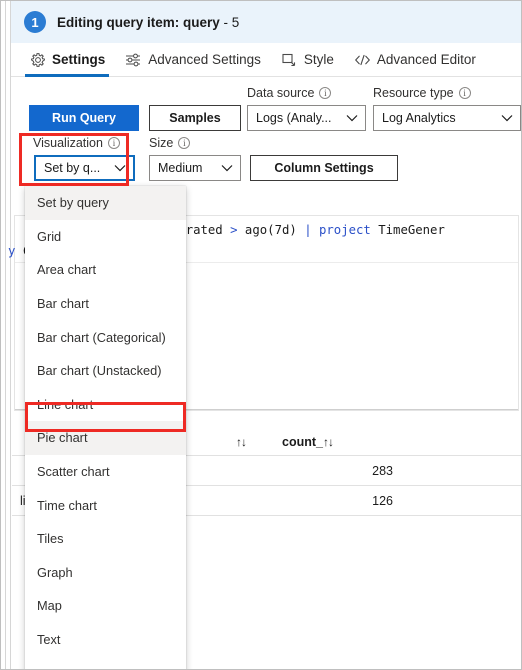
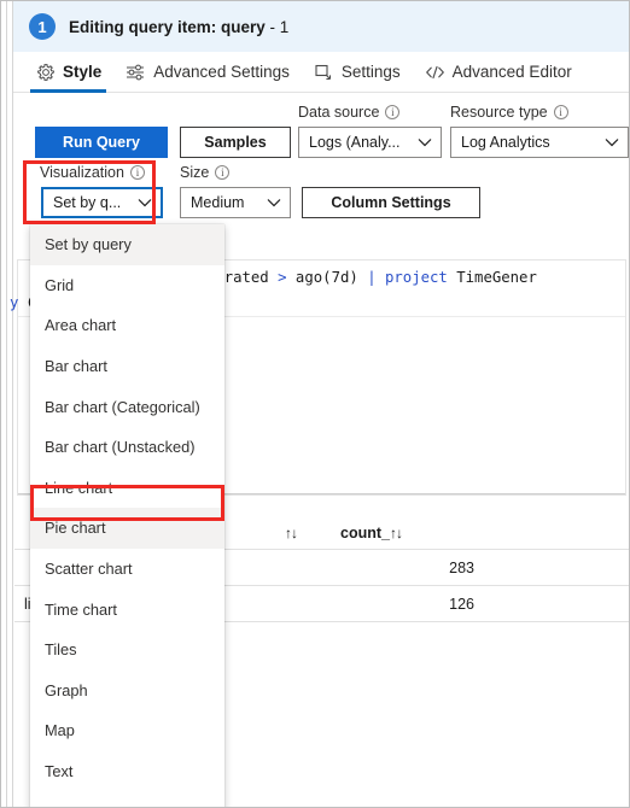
  1
- Editing query item: query - 5
+ Editing query item: query - 1
- Settings
+ Style
  Advanced Settings
- Style
+ Settings
  Advanced Editor
  Data source
  i
  Resource type
  i
  Run Query
  Samples
  Logs (Analy...
  Log Analytics
  Visualization
  i
  Size
  i
  Set by q...
  Medium
  Column Settings
  rated > ago(7d) | project TimeGener
  ↑↓
  count_
  ↑↓
  283
  126
  Set by query
  Grid
  Area chart
  Bar chart
  Bar chart (Categorical)
  Bar chart (Unstacked)
  Line chart
  Pie chart
  Scatter chart
  Time chart
  Tiles
  Graph
  Map
  Text
